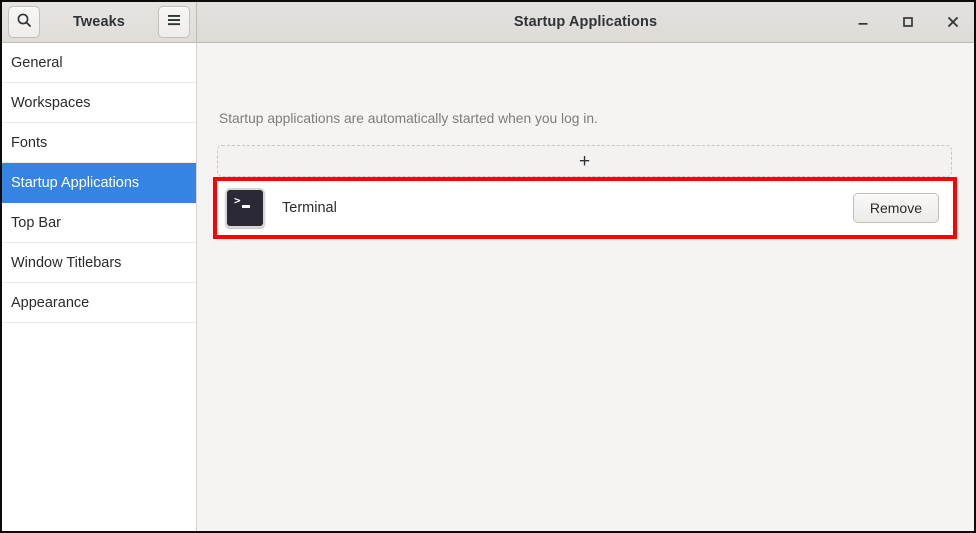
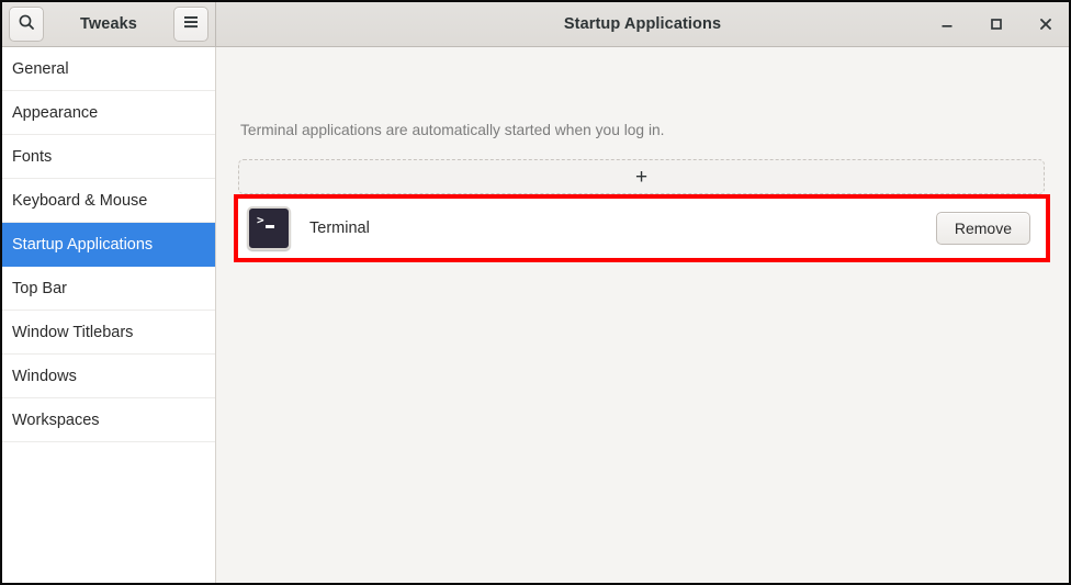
  Tweaks
  Startup Applications
  General
- Workspaces
+ Appearance
  Fonts
+ Keyboard & Mouse
  Startup Applications
  Top Bar
  Window Titlebars
+ Windows
- Appearance
+ Workspaces
- Startup applications are automatically started when you log in.
+ Terminal applications are automatically started when you log in.
  +
  >
  Terminal
  Remove
